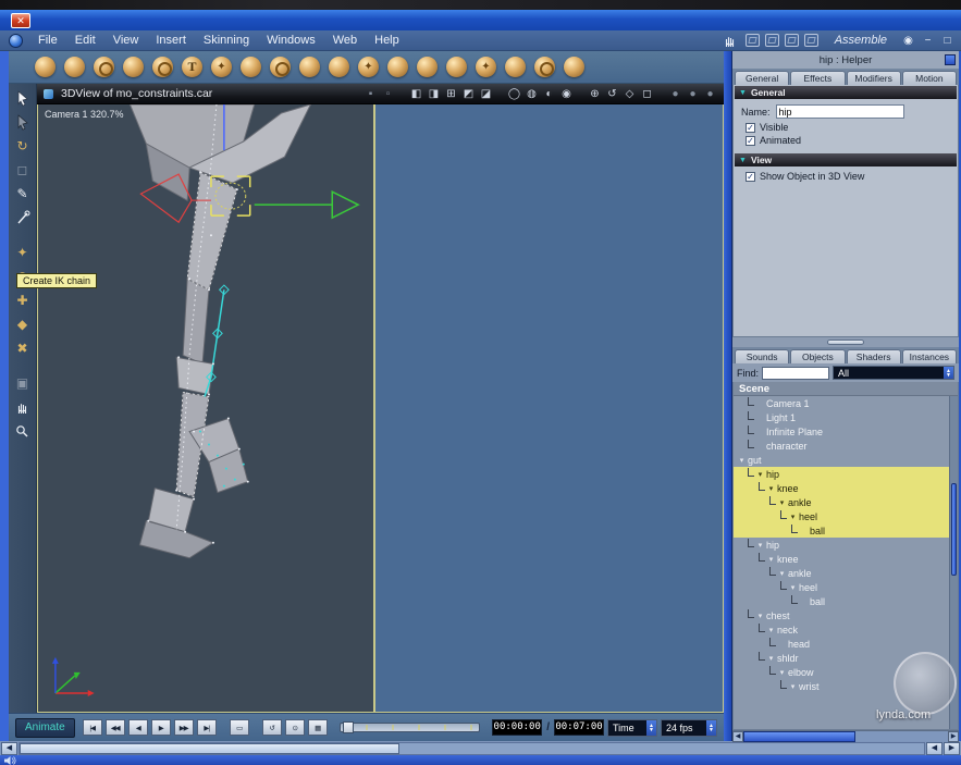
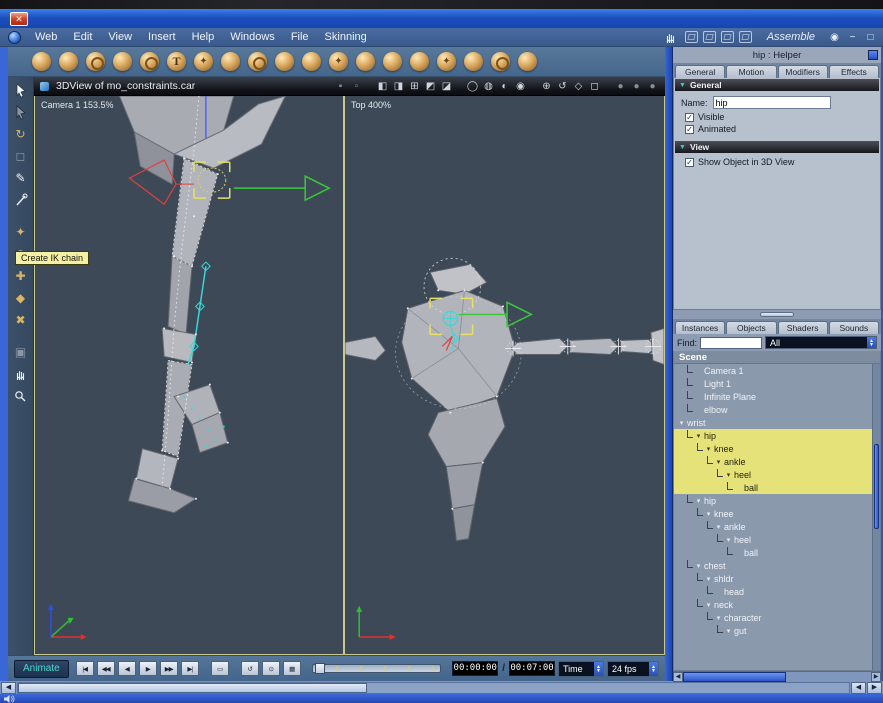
  ✕
- File
+ Web
  Edit
  View
  Insert
- Skinning
+ Help
  Windows
- Web
+ File
- Help
+ Skinning
  Assemble
  ◉
  −
  □
  ↻
  ◻
  ✎
  ✦
  ✚
  ◆
  ✖
  ▣
  3DView of mo_constraints.car
  ▪
  ▫
  ◧
  ◨
  ⊞
  ◩
  ◪
  ◯
  ◍
  ◐
  ◉
  ⊕
  ↺
  ◇
  ◻
  ●
  ●
  ●
- Camera 1 320.7%
+ Camera 1 153.5%
+ Top 400%
  Animate
  00:00:00
  /
  00:07:00
  Time
  24 fps
  hip : Helper
  General
- Effects
+ Motion
  Modifiers
- Motion
+ Effects
  General
  Name:
  hip
  Visible
  Animated
  View
  Show Object in 3D View
- Sounds
+ Instances
  Objects
  Shaders
- Instances
+ Sounds
  Find:
  All
  Scene
  Camera 1
  Light 1
  Infinite Plane
- character
+ elbow
- gut
+ wrist
  hip
  knee
  ankle
  heel
  ball
  hip
  knee
  ankle
  heel
  ball
  chest
- neck
+ shldr
  head
- shldr
+ neck
- elbow
+ character
- wrist
+ gut
  Create IK chain
- lynda.com
